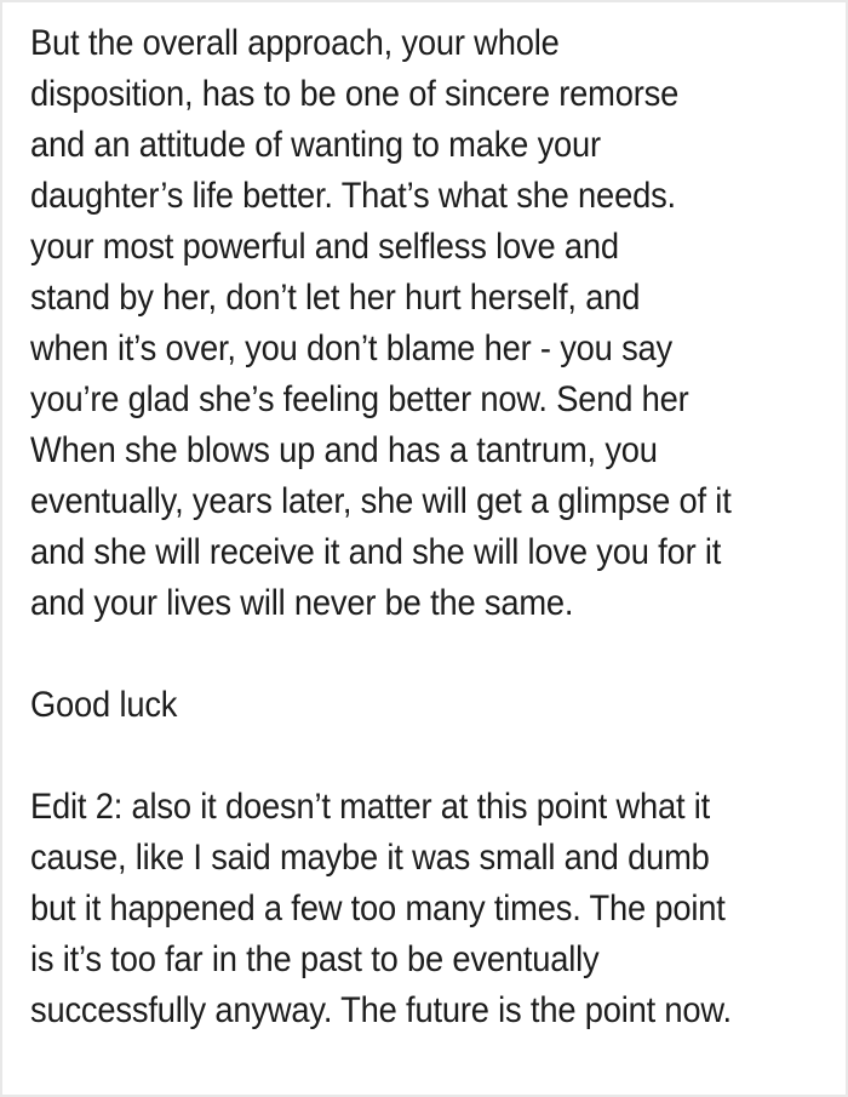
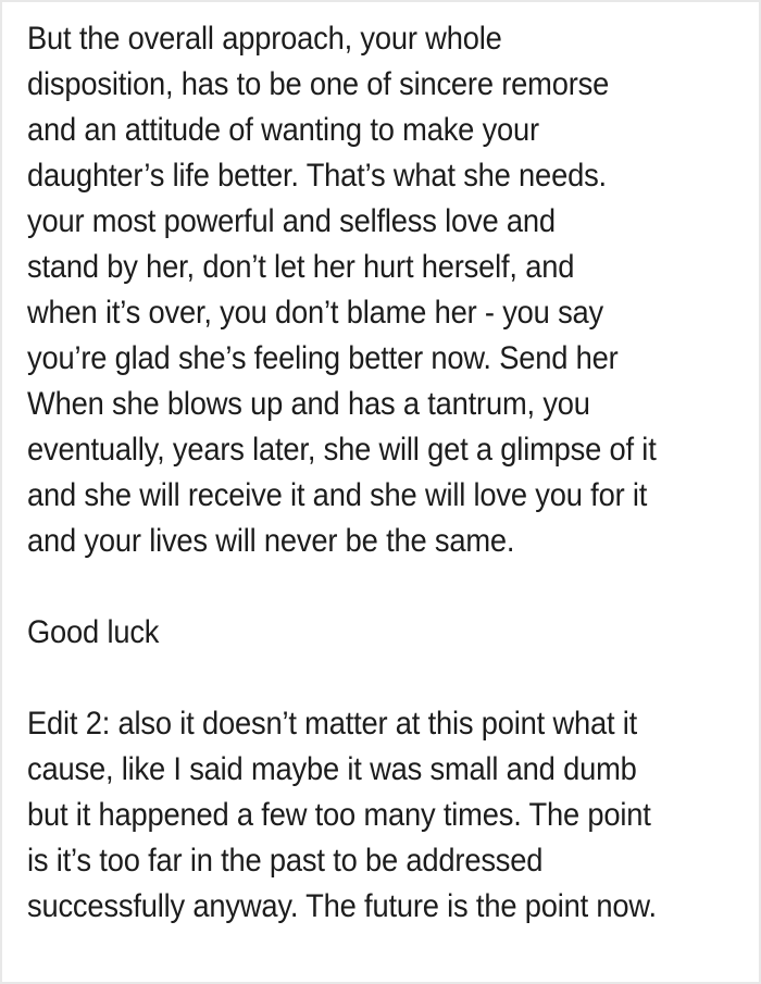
  But the overall approach, your whole
  disposition, has to be one of sincere remorse
  and an attitude of wanting to make your
  daughter’s life better. That’s what she needs.
  your most powerful and selfless love and
  stand by her, don’t let her hurt herself, and
  when it’s over, you don’t blame her - you say
  you’re glad she’s feeling better now. Send her
  When she blows up and has a tantrum, you
  eventually, years later, she will get a glimpse of it
  and she will receive it and she will love you for it
  and your lives will never be the same.
  Good luck
  Edit 2: also it doesn’t matter at this point what it
  cause, like I said maybe it was small and dumb
  but it happened a few too many times. The point
- is it’s too far in the past to be eventually
+ is it’s too far in the past to be addressed
  successfully anyway. The future is the point now.
